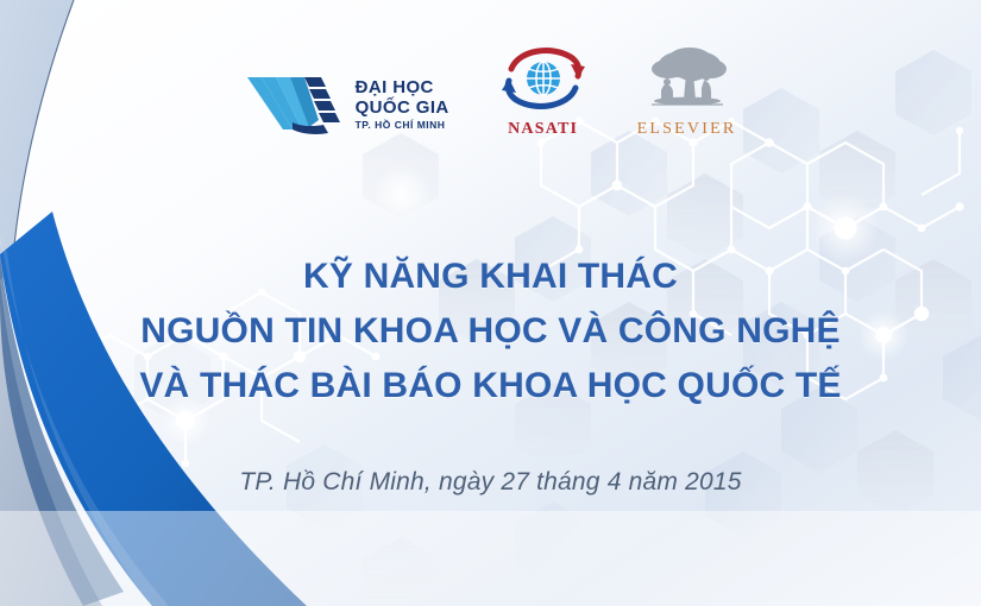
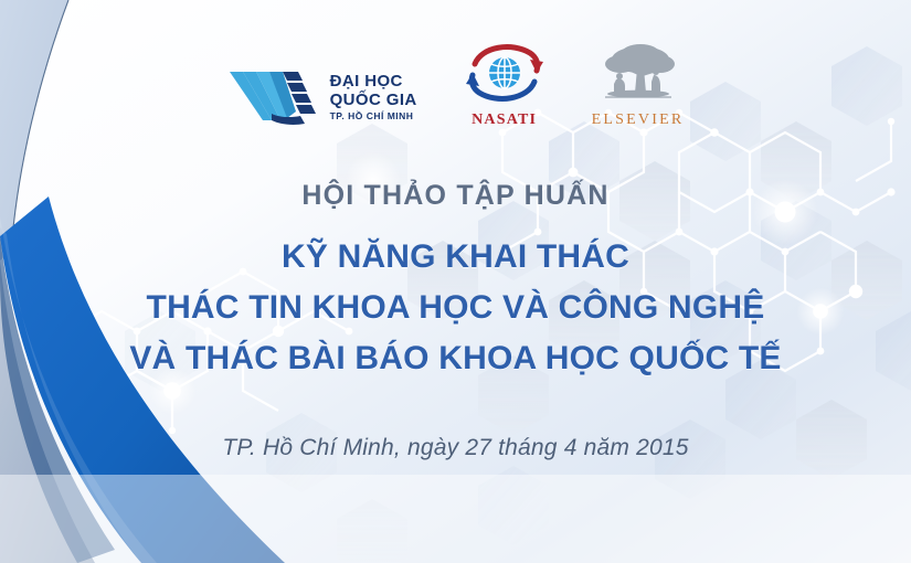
  ĐẠI HỌC
  QUỐC GIA
  TP. HỒ CHÍ MINH
  NASATI
  ELSEVIER
+ HỘI THẢO TẬP HUẤN
  KỸ NĂNG KHAI THÁC
- NGUỒN TIN KHOA HỌC VÀ CÔNG NGHỆ
+ THÁC TIN KHOA HỌC VÀ CÔNG NGHỆ
  VÀ THÁC BÀI BÁO KHOA HỌC QUỐC TẾ
  TP. Hồ Chí Minh, ngày 27 tháng 4 năm 2015
